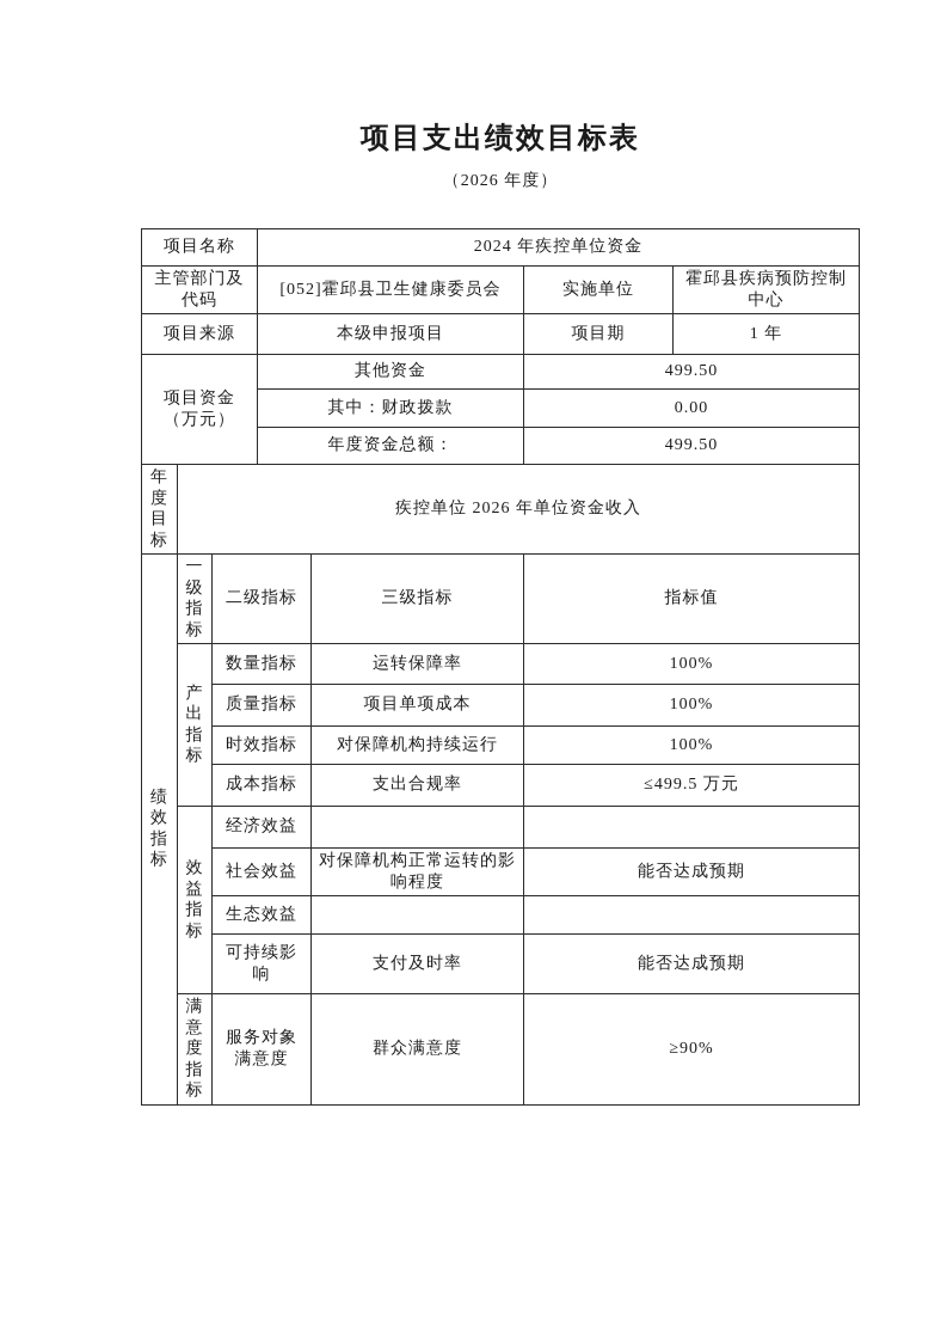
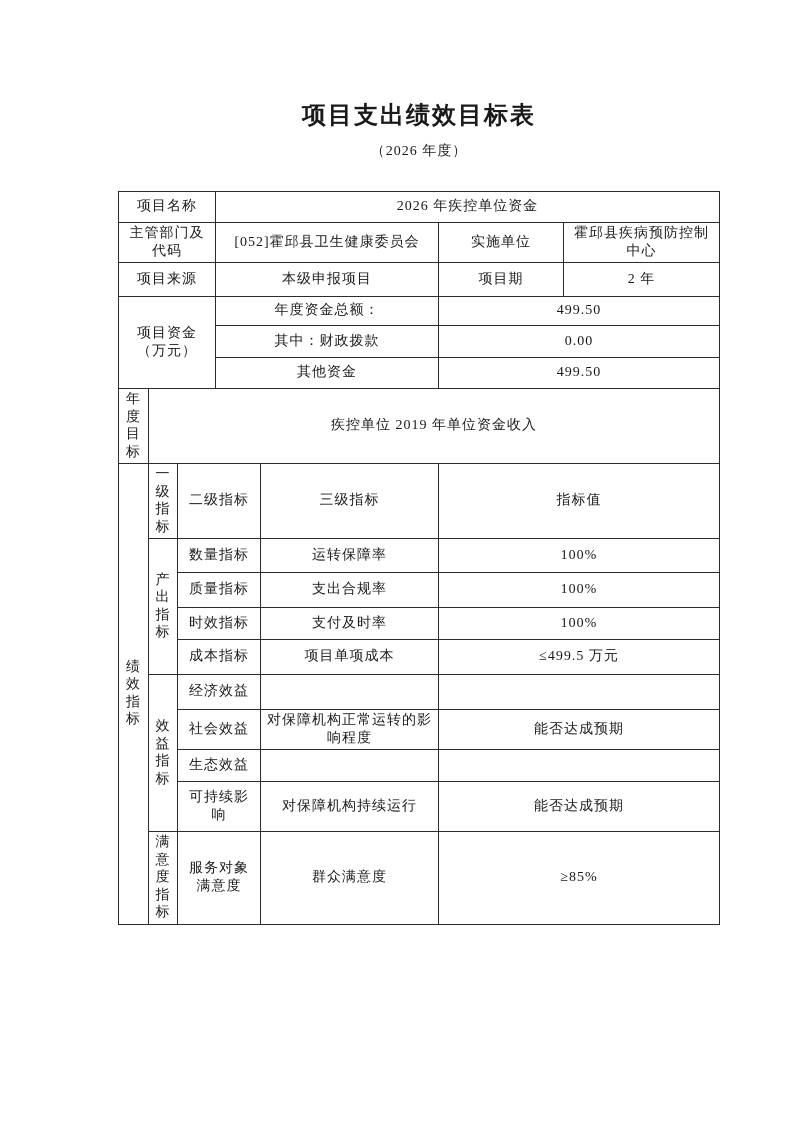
  项目支出绩效目标表
  （2026 年度）
- 项目名称	2024 年疾控单位资金
+ 项目名称	2026 年疾控单位资金
  主管部门及 代码	[052]霍邱县卫生健康委员会	实施单位	霍邱县疾病预防控制中心
- 项目来源	本级申报项目	项目期	1 年
+ 项目来源	本级申报项目	项目期	2 年
- 项目资金 （万元）	其他资金	499.50
+ 项目资金 （万元）	年度资金总额：	499.50
  其中：财政拨款	0.00
- 年度资金总额：	499.50
+ 其他资金	499.50
- 年度目标	疾控单位 2026 年单位资金收入
+ 年度目标	疾控单位 2019 年单位资金收入
  绩效指标	一级指标	二级指标	三级指标	指标值
  产出指标	数量指标	运转保障率	100%
- 质量指标	项目单项成本	100%
+ 质量指标	支出合规率	100%
- 时效指标	对保障机构持续运行	100%
+ 时效指标	支付及时率	100%
- 成本指标	支出合规率	≤499.5 万元
+ 成本指标	项目单项成本	≤499.5 万元
  效益指标	经济效益
  社会效益	对保障机构正常运转的影响程度	能否达成预期
  生态效益
- 可持续影响	支付及时率	能否达成预期
+ 可持续影响	对保障机构持续运行	能否达成预期
- 满意度指标	服务对象满意度	群众满意度	≥90%
+ 满意度指标	服务对象满意度	群众满意度	≥85%
